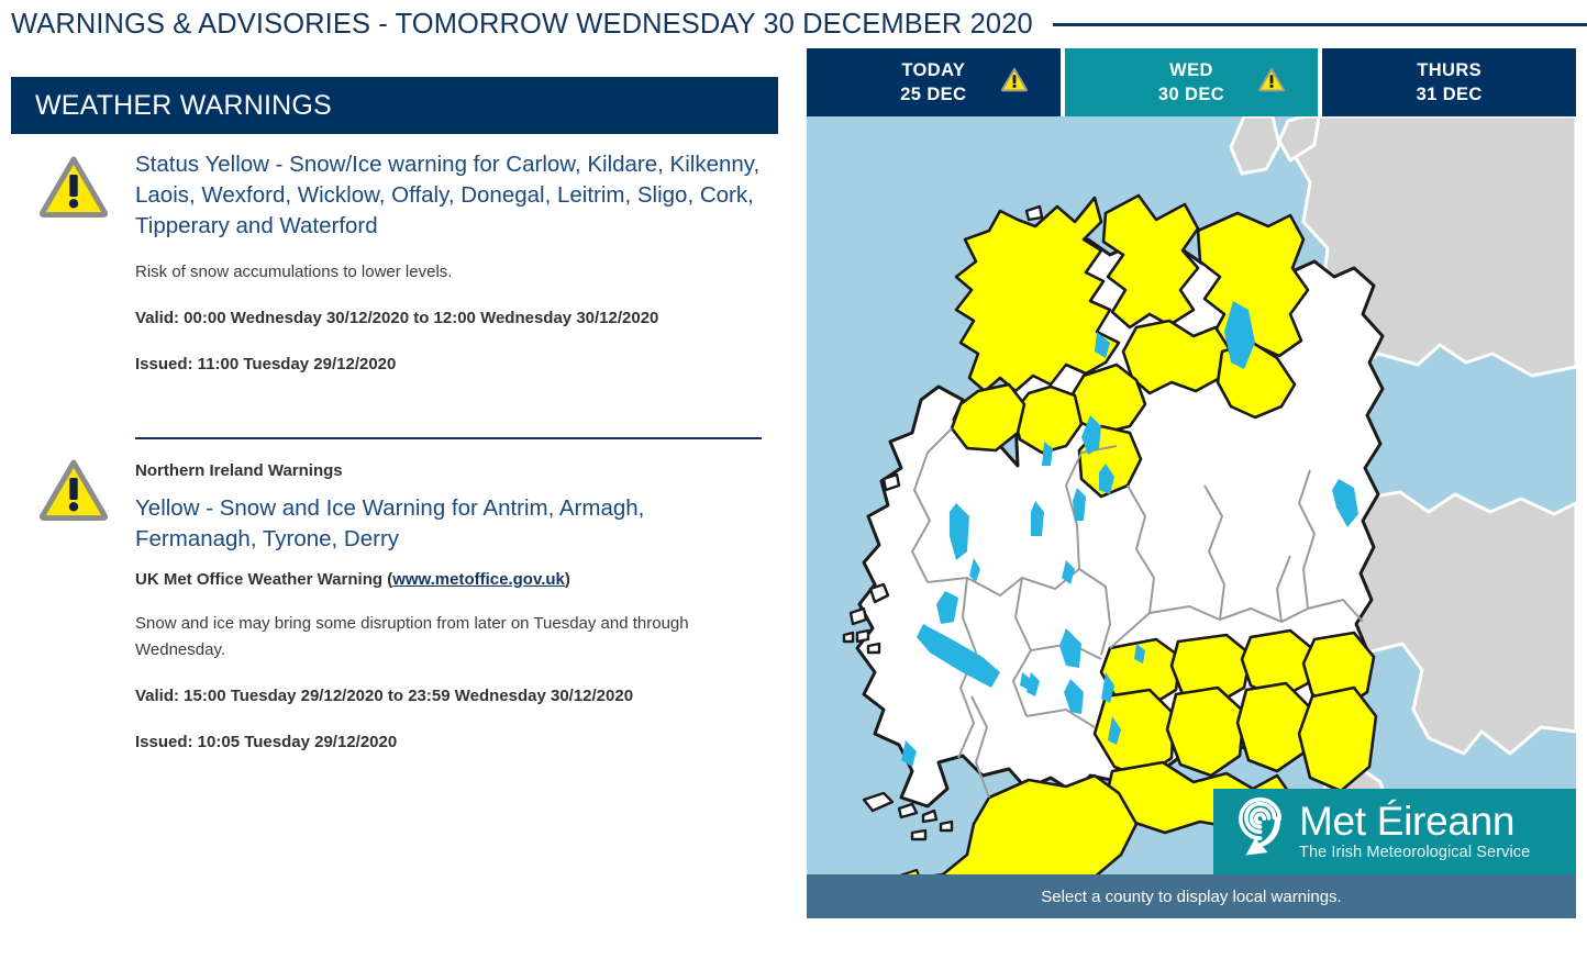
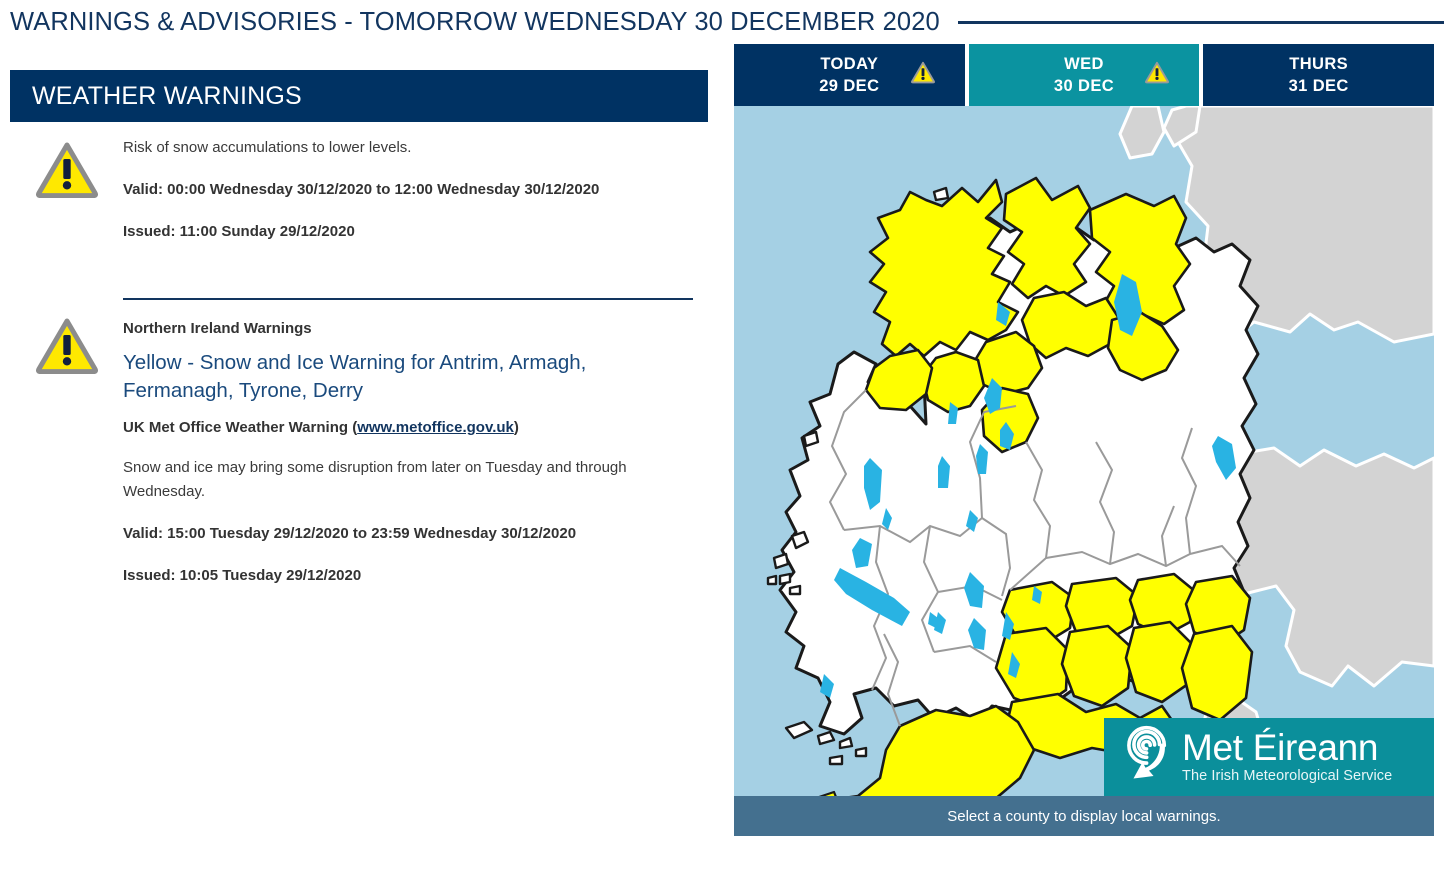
  WARNINGS & ADVISORIES - TOMORROW WEDNESDAY 30 DECEMBER 2020
  WEATHER WARNINGS
- Status Yellow - Snow/Ice warning for Carlow, Kildare, Kilkenny, Laois, Wexford, Wicklow, Offaly, Donegal, Leitrim, Sligo, Cork, Tipperary and Waterford
  Risk of snow accumulations to lower levels.
  Valid: 00:00 Wednesday 30/12/2020 to 12:00 Wednesday 30/12/2020
- Issued: 11:00 Tuesday 29/12/2020
+ Issued: 11:00 Sunday 29/12/2020
  Northern Ireland Warnings
  Yellow - Snow and Ice Warning for Antrim, Armagh, Fermanagh, Tyrone, Derry
  UK Met Office Weather Warning (www.metoffice.gov.uk)
  Snow and ice may bring some disruption from later on Tuesday and through Wednesday.
  Valid: 15:00 Tuesday 29/12/2020 to 23:59 Wednesday 30/12/2020
  Issued: 10:05 Tuesday 29/12/2020
  TODAY
- 25 DEC
+ 29 DEC
  WED
  30 DEC
  THURS
  31 DEC
  Met Éireann
  The Irish Meteorological Service
  Select a county to display local warnings.
